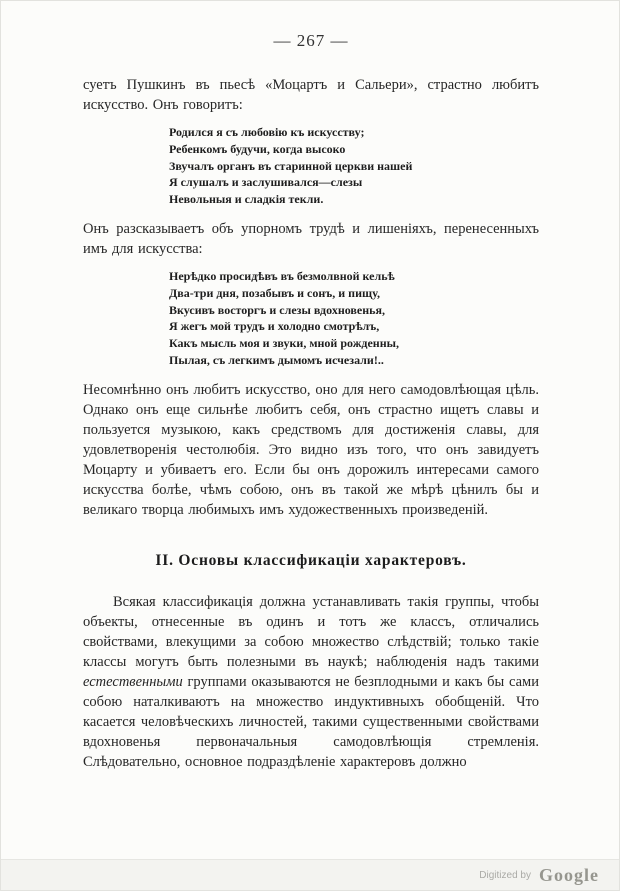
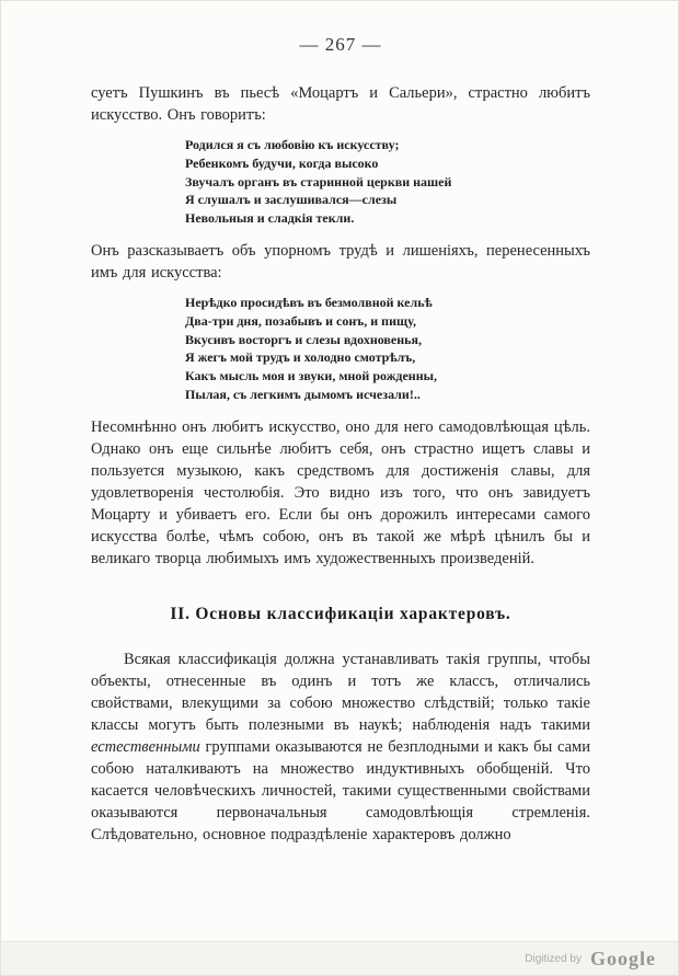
  — 267 —
  суетъ Пушкинъ въ пьесѣ «Моцартъ и Сальери», страстно любитъ искусство. Онъ говоритъ:
  Родился я съ любовію къ искусству;
  Ребенкомъ будучи, когда высоко
  Звучалъ органъ въ старинной церкви нашей
  Я слушалъ и заслушивался—слезы
  Невольныя и сладкія текли.
  Онъ разсказываетъ объ упорномъ трудѣ и лишеніяхъ, перенесенныхъ имъ для искусства:
  Нерѣдко просидѣвъ въ безмолвной кельѣ
  Два-три дня, позабывъ и сонъ, и пищу,
  Вкусивъ восторгъ и слезы вдохновенья,
  Я жегъ мой трудъ и холодно смотрѣлъ,
  Какъ мысль моя и звуки, мной рожденны,
  Пылая, съ легкимъ дымомъ исчезали!..
  Несомнѣнно онъ любитъ искусство, оно для него самодовлѣющая цѣль. Однако онъ еще сильнѣе любитъ себя, онъ страстно ищетъ славы и пользуется музыкою, какъ средствомъ для достиженія славы, для удовлетворенія честолюбія. Это видно изъ того, что онъ завидуетъ Моцарту и убиваетъ его. Если бы онъ дорожилъ интересами самого искусства болѣе, чѣмъ собою, онъ въ такой же мѣрѣ цѣнилъ бы и великаго творца любимыхъ имъ художественныхъ произведеній.
  II. Основы классификаціи характеровъ.
- Всякая классификація должна устанавливать такія группы, чтобы объекты, отнесенные въ одинъ и тотъ же классъ, отличались свойствами, влекущими за собою множество слѣдствій; только такіе классы могутъ быть полезными въ наукѣ; наблюденія надъ такими естественными группами оказываются не безплодными и какъ бы сами собою наталкиваютъ на множество индуктивныхъ обобщеній. Что касается человѣческихъ личностей, такими существенными свойствами вдохновенья первоначальныя самодовлѣющія стремленія. Слѣдовательно, основное подраздѣленіе характеровъ должно
+ Всякая классификація должна устанавливать такія группы, чтобы объекты, отнесенные въ одинъ и тотъ же классъ, отличались свойствами, влекущими за собою множество слѣдствій; только такіе классы могутъ быть полезными въ наукѣ; наблюденія надъ такими естественными группами оказываются не безплодными и какъ бы сами собою наталкиваютъ на множество индуктивныхъ обобщеній. Что касается человѣческихъ личностей, такими существенными свойствами оказываются первоначальныя самодовлѣющія стремленія. Слѣдовательно, основное подраздѣленіе характеровъ должно
  Digitized by
  Google
